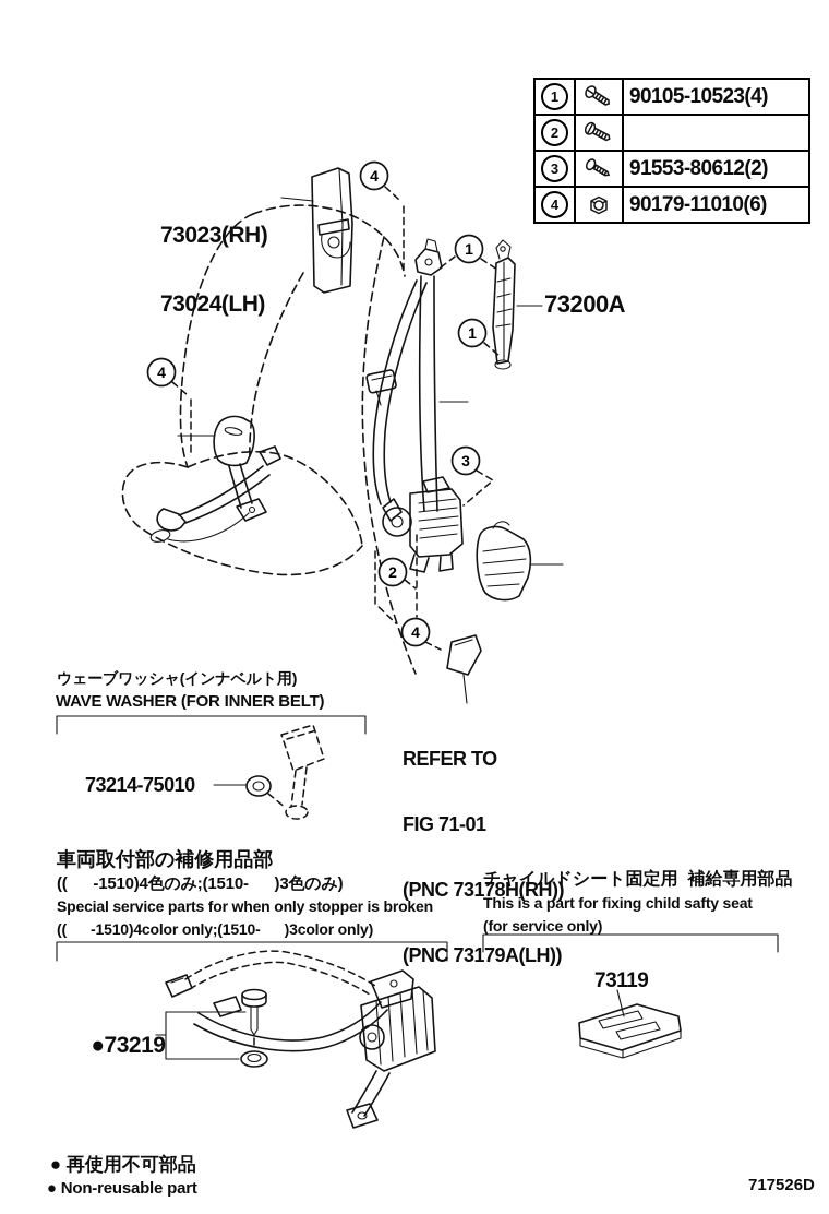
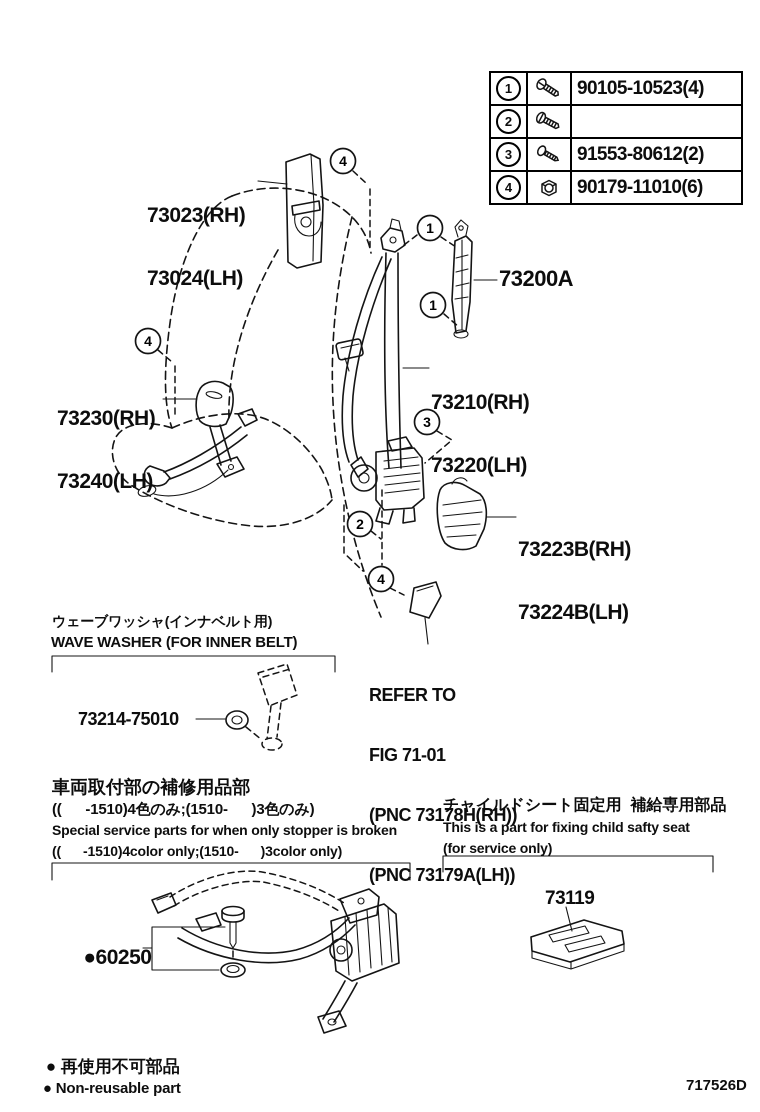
  4
  1
  1
  4
  3
  2
  4
  1
  90105-10523(4)
  2
  3
  91553-80612(2)
  4
  90179-11010(6)
  73023(RH)
  73024(LH)
  73200A
+ 73210(RH)
+ 73220(LH)
+ 73230(RH)
+ 73240(LH)
+ 73223B(RH)
+ 73224B(LH)
  ウェーブワッシャ(インナベルト用)
  WAVE WASHER (FOR INNER BELT)
  REFER TO
  FIG 71-01
  (PNC 73178H(RH))
  (PNC 73179A(LH))
  73214-75010
  車両取付部の補修用品部
  (( -1510)4色のみ;(1510- )3色のみ)
  Special service parts for when only stopper is broken
  (( -1510)4color only;(1510- )3color only)
  チャイルドシート固定用 補給専用部品
  This is a part for fixing child safty seat
  (for service only)
  73119
- ●73219
+ ●60250
  ● 再使用不可部品
  ● Non-reusable part
  717526D
